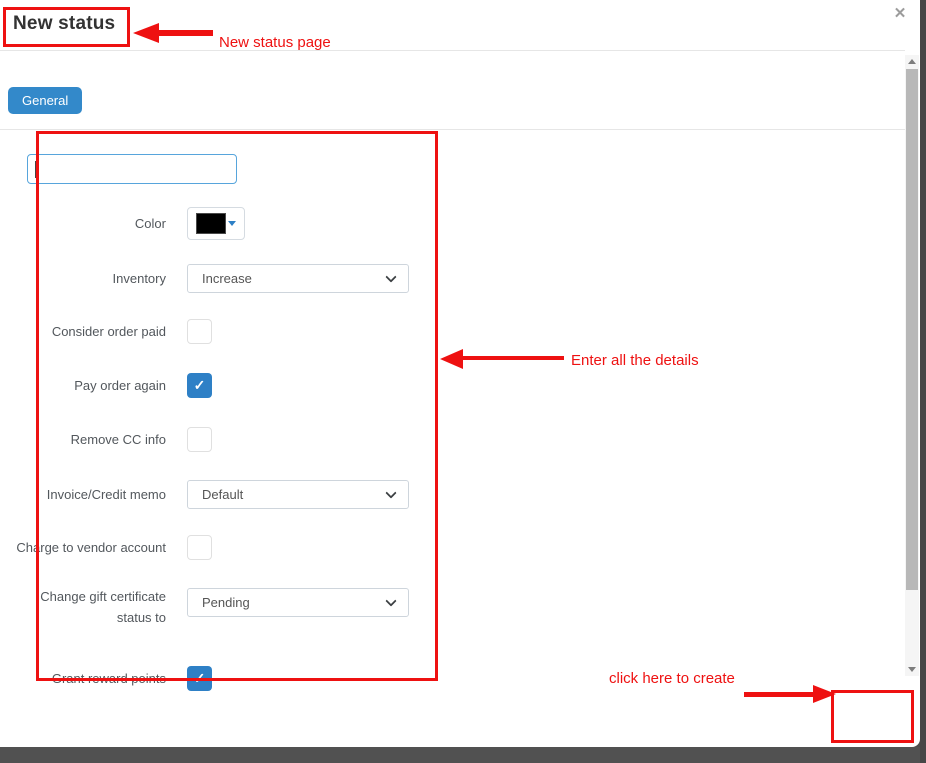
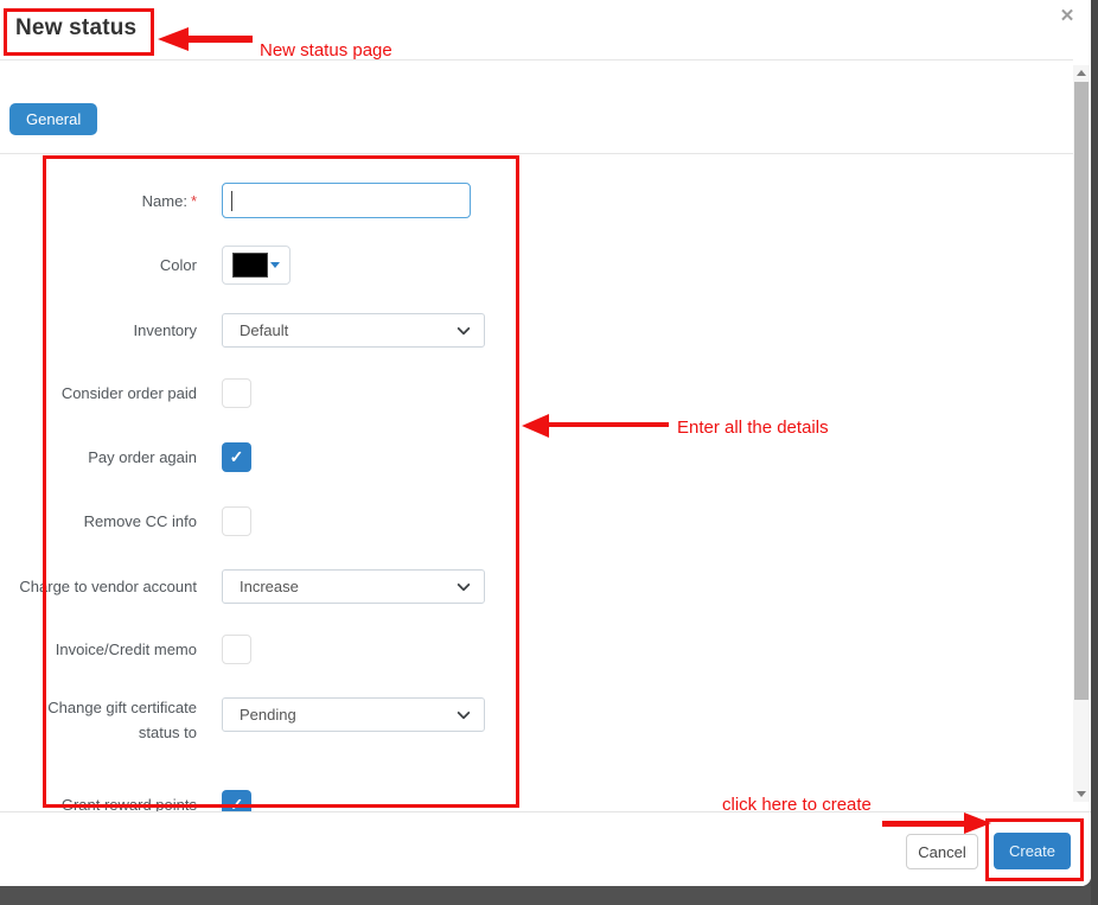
  New status
  ✕
  General
+ Name: *
  Color
  Inventory
- Increase
+ Default
  Consider order paid
  Pay order again
  ✓
  Remove CC info
- Invoice/Credit memo
+ Charge to vendor account
- Default
+ Increase
- Charge to vendor account
+ Invoice/Credit memo
  Change gift certificate status to
  Pending
  Grant reward points
  ✓
+ Cancel
+ Create
  New status page
  Enter all the details
  click here to create
